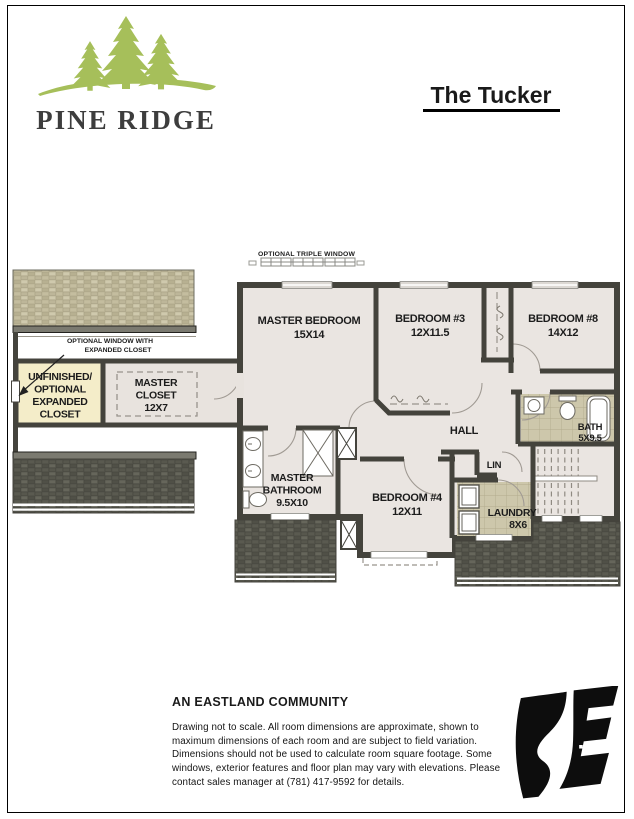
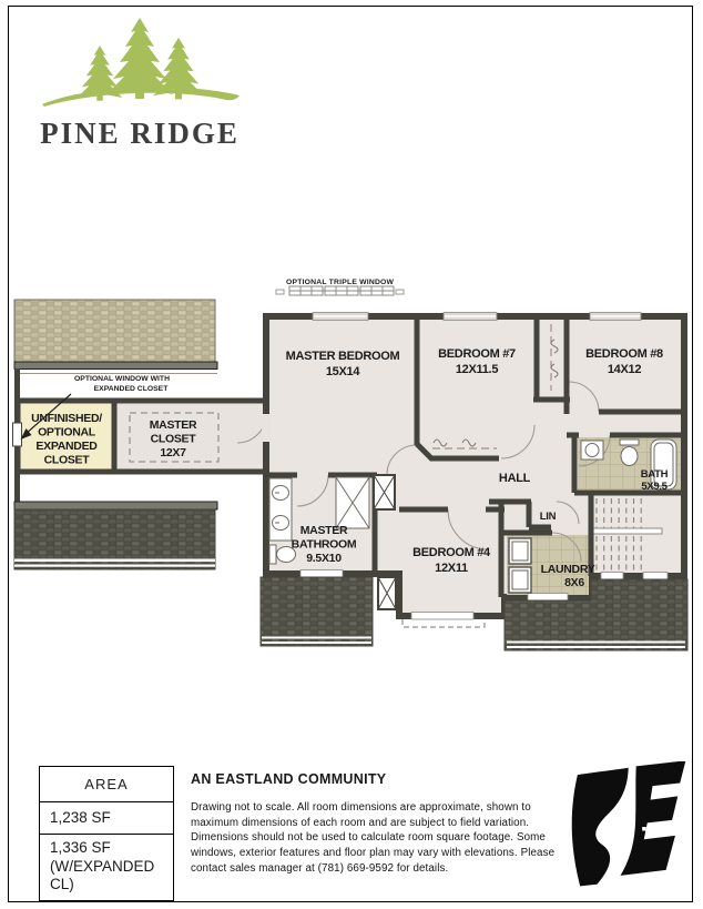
  PINE RIDGE
- The Tucker
  MASTER BEDROOM
  15X14
- BEDROOM #3
+ BEDROOM #7
  12X11.5
  BEDROOM #8
  14X12
  BEDROOM #4
  12X11
  UNFINISHED/
  OPTIONAL
  EXPANDED
  CLOSET
  MASTER
  CLOSET
  12X7
  MASTER
  BATHROOM
  9.5X10
  HALL
  LIN
  BATH
  5X9.5
  LAUNDRY
  8X6
+ AREA
+ 1,238 SF
+ 1,336 SF
+ (W/EXPANDED CL)
  AN EASTLAND COMMUNITY
- Drawing not to scale. All room dimensions are approximate, shown to maximum dimensions of each room and are subject to field variation. Dimensions should not be used to calculate room square footage. Some windows, exterior features and floor plan may vary with elevations. Please contact sales manager at (781) 417-9592 for details.
+ Drawing not to scale. All room dimensions are approximate, shown to maximum dimensions of each room and are subject to field variation. Dimensions should not be used to calculate room square footage. Some windows, exterior features and floor plan may vary with elevations. Please contact sales manager at (781) 669-9592 for details.
